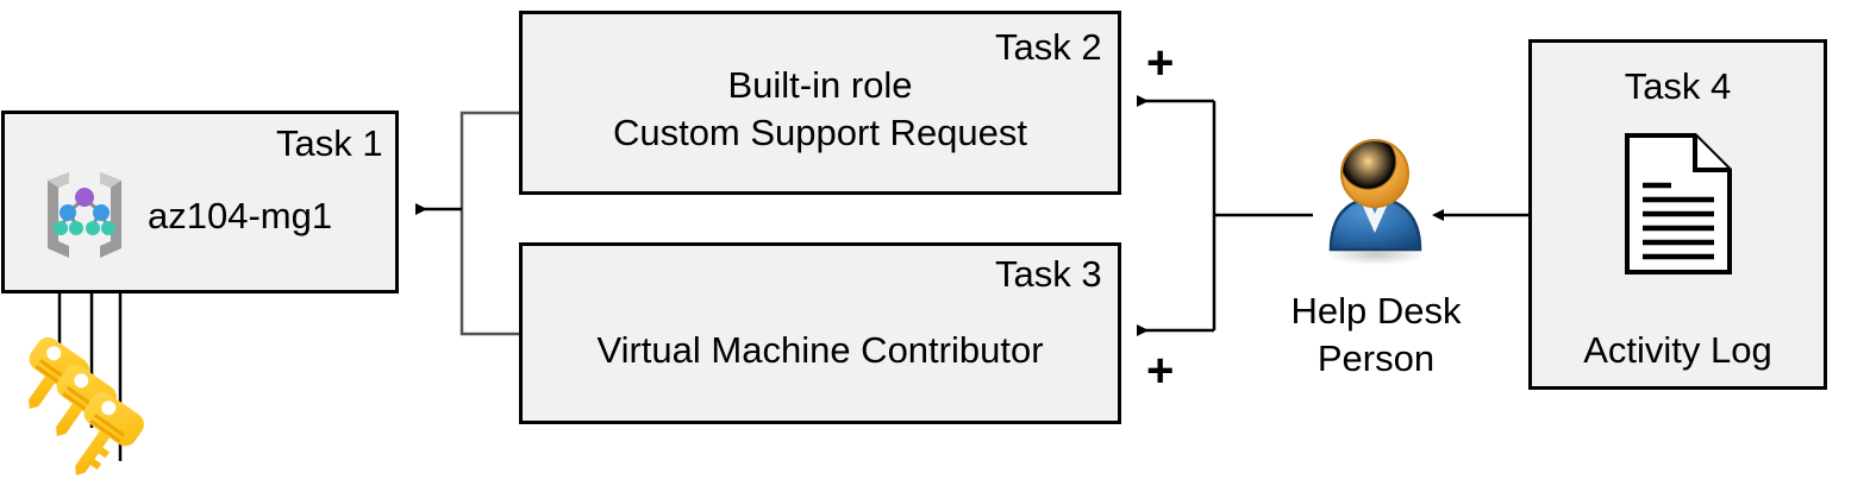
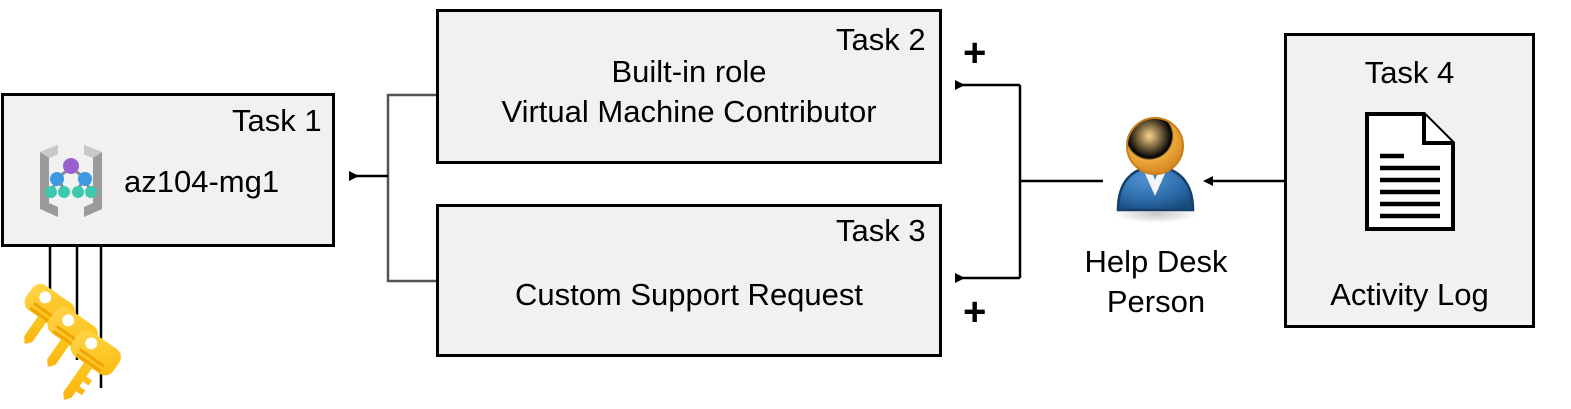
  Task 1
  az104-mg1
  Task 2
  Built-in role
- Custom Support Request
+ Virtual Machine Contributor
  Task 3
- Virtual Machine Contributor
+ Custom Support Request
  +
  +
  Help Desk
  Person
  Task 4
  Activity Log
